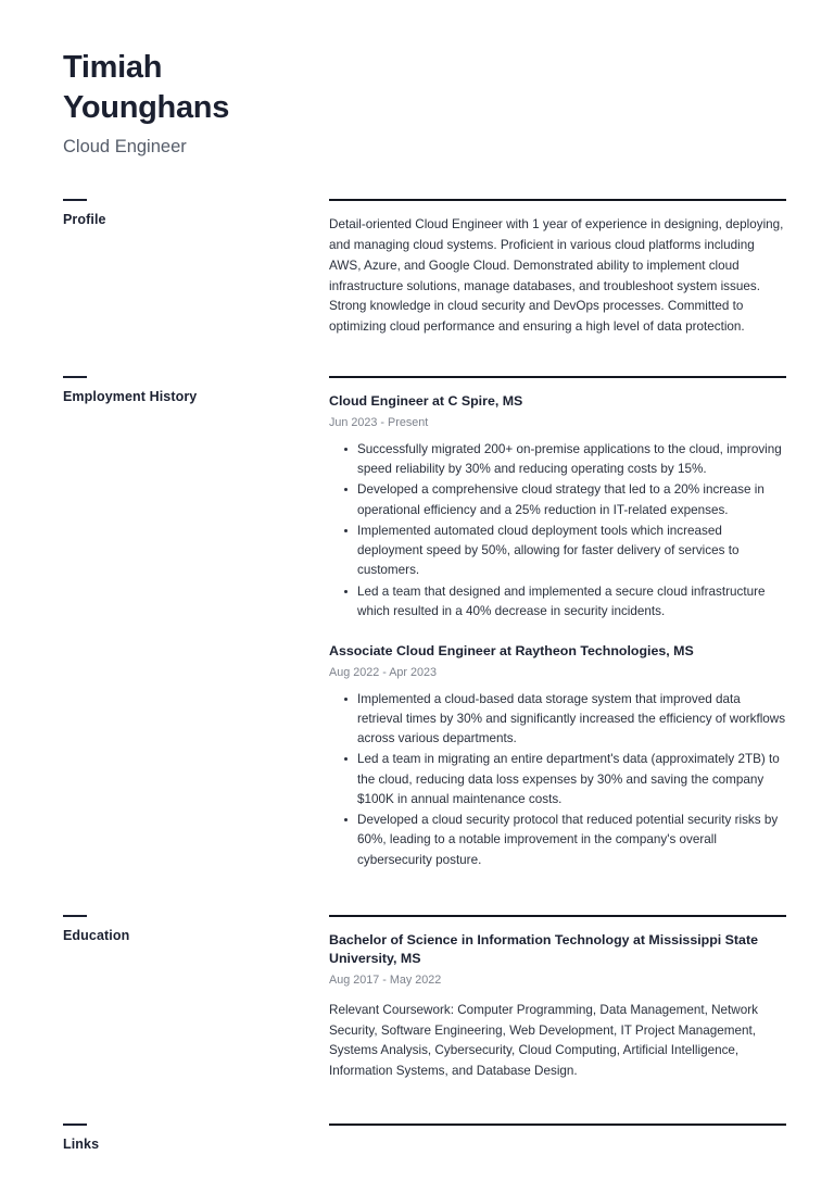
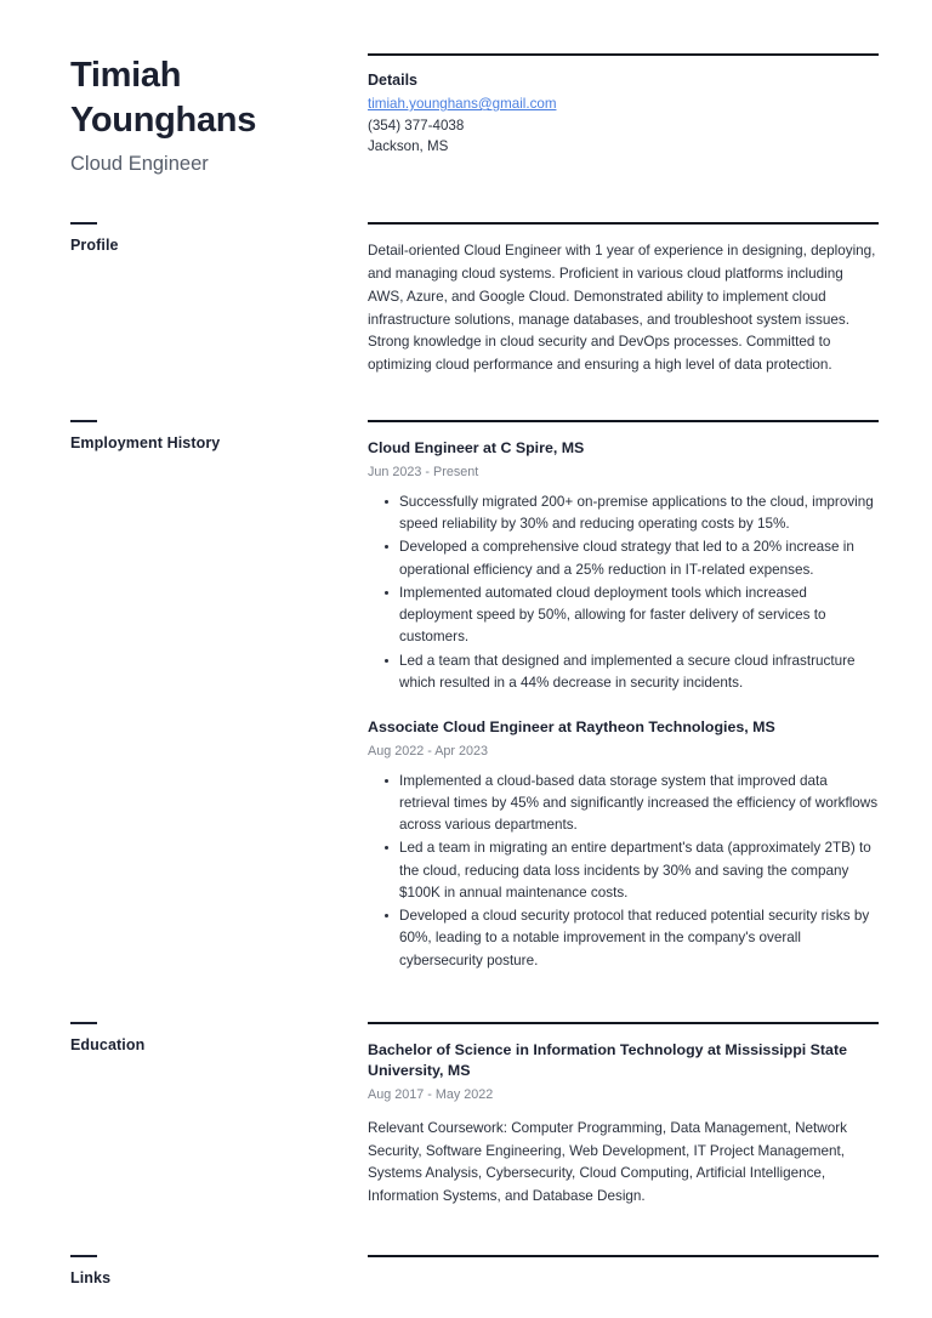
  Timiah
  Younghans
  Cloud Engineer
+ Details
+ timiah.younghans@gmail.com
+ (354) 377-4038
+ Jackson, MS
  Profile
  Detail-oriented Cloud Engineer with 1 year of experience in designing, deploying, and managing cloud systems. Proficient in various cloud platforms including AWS, Azure, and Google Cloud. Demonstrated ability to implement cloud infrastructure solutions, manage databases, and troubleshoot system issues. Strong knowledge in cloud security and DevOps processes. Committed to optimizing cloud performance and ensuring a high level of data protection.
  Employment History
  Cloud Engineer at C Spire, MS
  Jun 2023 - Present
  Successfully migrated 200+ on-premise applications to the cloud, improving speed reliability by 30% and reducing operating costs by 15%.
  Developed a comprehensive cloud strategy that led to a 20% increase in operational efficiency and a 25% reduction in IT-related expenses.
  Implemented automated cloud deployment tools which increased deployment speed by 50%, allowing for faster delivery of services to customers.
- Led a team that designed and implemented a secure cloud infrastructure which resulted in a 40% decrease in security incidents.
+ Led a team that designed and implemented a secure cloud infrastructure which resulted in a 44% decrease in security incidents.
  Associate Cloud Engineer at Raytheon Technologies, MS
  Aug 2022 - Apr 2023
- Implemented a cloud-based data storage system that improved data retrieval times by 30% and significantly increased the efficiency of workflows across various departments.
+ Implemented a cloud-based data storage system that improved data retrieval times by 45% and significantly increased the efficiency of workflows across various departments.
- Led a team in migrating an entire department's data (approximately 2TB) to the cloud, reducing data loss expenses by 30% and saving the company $100K in annual maintenance costs.
+ Led a team in migrating an entire department's data (approximately 2TB) to the cloud, reducing data loss incidents by 30% and saving the company $100K in annual maintenance costs.
  Developed a cloud security protocol that reduced potential security risks by 60%, leading to a notable improvement in the company's overall cybersecurity posture.
  Education
  Bachelor of Science in Information Technology at Mississippi State University, MS
  Aug 2017 - May 2022
  Relevant Coursework: Computer Programming, Data Management, Network Security, Software Engineering, Web Development, IT Project Management, Systems Analysis, Cybersecurity, Cloud Computing, Artificial Intelligence, Information Systems, and Database Design.
  Links
